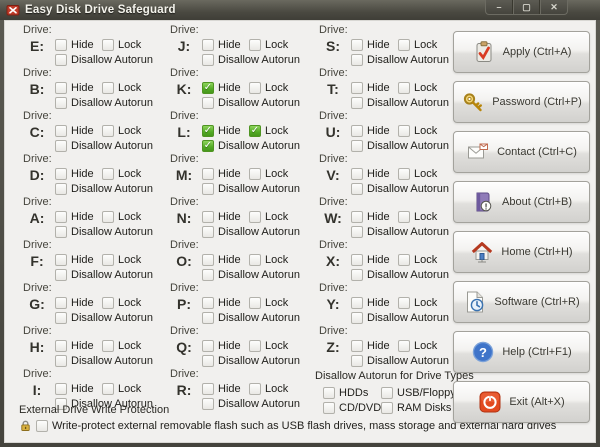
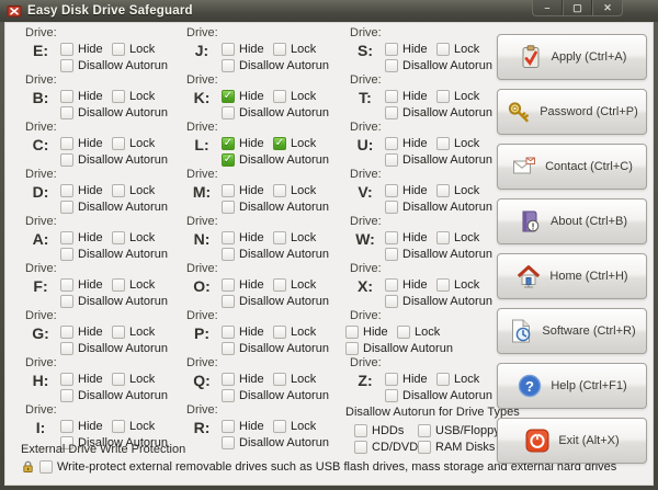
  Easy Disk Drive Safeguard
  –
  ▢
  ✕
  Drive:
  E:
  ✓
  Hide
  ✓
  Lock
  ✓
  Disallow Autorun
  Drive:
  B:
  ✓
  Hide
  ✓
  Lock
  ✓
  Disallow Autorun
  Drive:
  C:
  ✓
  Hide
  ✓
  Lock
  ✓
  Disallow Autorun
  Drive:
  D:
  ✓
  Hide
  ✓
  Lock
  ✓
  Disallow Autorun
  Drive:
  A:
  ✓
  Hide
  ✓
  Lock
  ✓
  Disallow Autorun
  Drive:
  F:
  ✓
  Hide
  ✓
  Lock
  ✓
  Disallow Autorun
  Drive:
  G:
  ✓
  Hide
  ✓
  Lock
  ✓
  Disallow Autorun
  Drive:
  H:
  ✓
  Hide
  ✓
  Lock
  ✓
  Disallow Autorun
  Drive:
  I:
  ✓
  Hide
  ✓
  Lock
  ✓
  Disallow Autorun
  Drive:
  J:
  ✓
  Hide
  ✓
  Lock
  ✓
  Disallow Autorun
  Drive:
  K:
  ✓
  Hide
  ✓
  Lock
  ✓
  Disallow Autorun
  Drive:
  L:
  ✓
  Hide
  ✓
  Lock
  ✓
  Disallow Autorun
  Drive:
  M:
  ✓
  Hide
  ✓
  Lock
  ✓
  Disallow Autorun
  Drive:
  N:
  ✓
  Hide
  ✓
  Lock
  ✓
  Disallow Autorun
  Drive:
  O:
  ✓
  Hide
  ✓
  Lock
  ✓
  Disallow Autorun
  Drive:
  P:
  ✓
  Hide
  ✓
  Lock
  ✓
  Disallow Autorun
  Drive:
  Q:
  ✓
  Hide
  ✓
  Lock
  ✓
  Disallow Autorun
  Drive:
  R:
  ✓
  Hide
  ✓
  Lock
  ✓
  Disallow Autorun
  Drive:
  S:
  ✓
  Hide
  ✓
  Lock
  ✓
  Disallow Autorun
  Drive:
  T:
  ✓
  Hide
  ✓
  Lock
  ✓
  Disallow Autorun
  Drive:
  U:
  ✓
  Hide
  ✓
  Lock
  ✓
  Disallow Autorun
  Drive:
  V:
  ✓
  Hide
  ✓
  Lock
  ✓
  Disallow Autorun
  Drive:
  W:
  ✓
  Hide
  ✓
  Lock
  ✓
  Disallow Autorun
  Drive:
  X:
  ✓
  Hide
  ✓
  Lock
  ✓
  Disallow Autorun
  Drive:
- Y:
  ✓
  Hide
  ✓
  Lock
  ✓
  Disallow Autorun
  Drive:
  Z:
  ✓
  Hide
  ✓
  Lock
  ✓
  Disallow Autorun
  Disallow Autorun for Drive Typ
  ✓
  HDDs
  ✓
  USB/Flopp
  ✓
  CD/DVD
  ✓
  RAM Disks
  External Drive Write Protection
  ✓
- Write-protect external removable flash such as USB flash drives, mass storage and external hard drives
+ Write-protect external removable drives such as USB flash drives, mass storage and external hard drives
  Apply (Ctrl+A)
  Password (Ctrl+P)
  Contact (Ctrl+C)
  !
  About (Ctrl+B)
  Home (Ctrl+H)
  Software (Ctrl+R)
  ?
  Help (Ctrl+F1)
  Exit (Alt+X)
